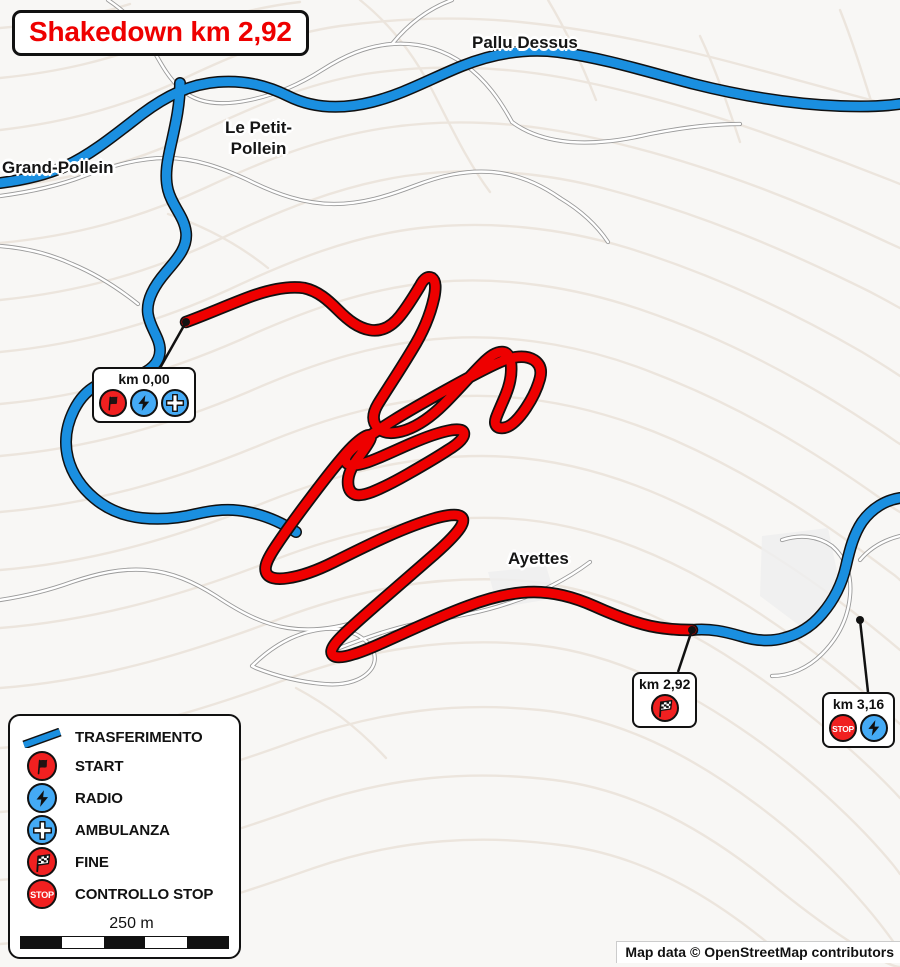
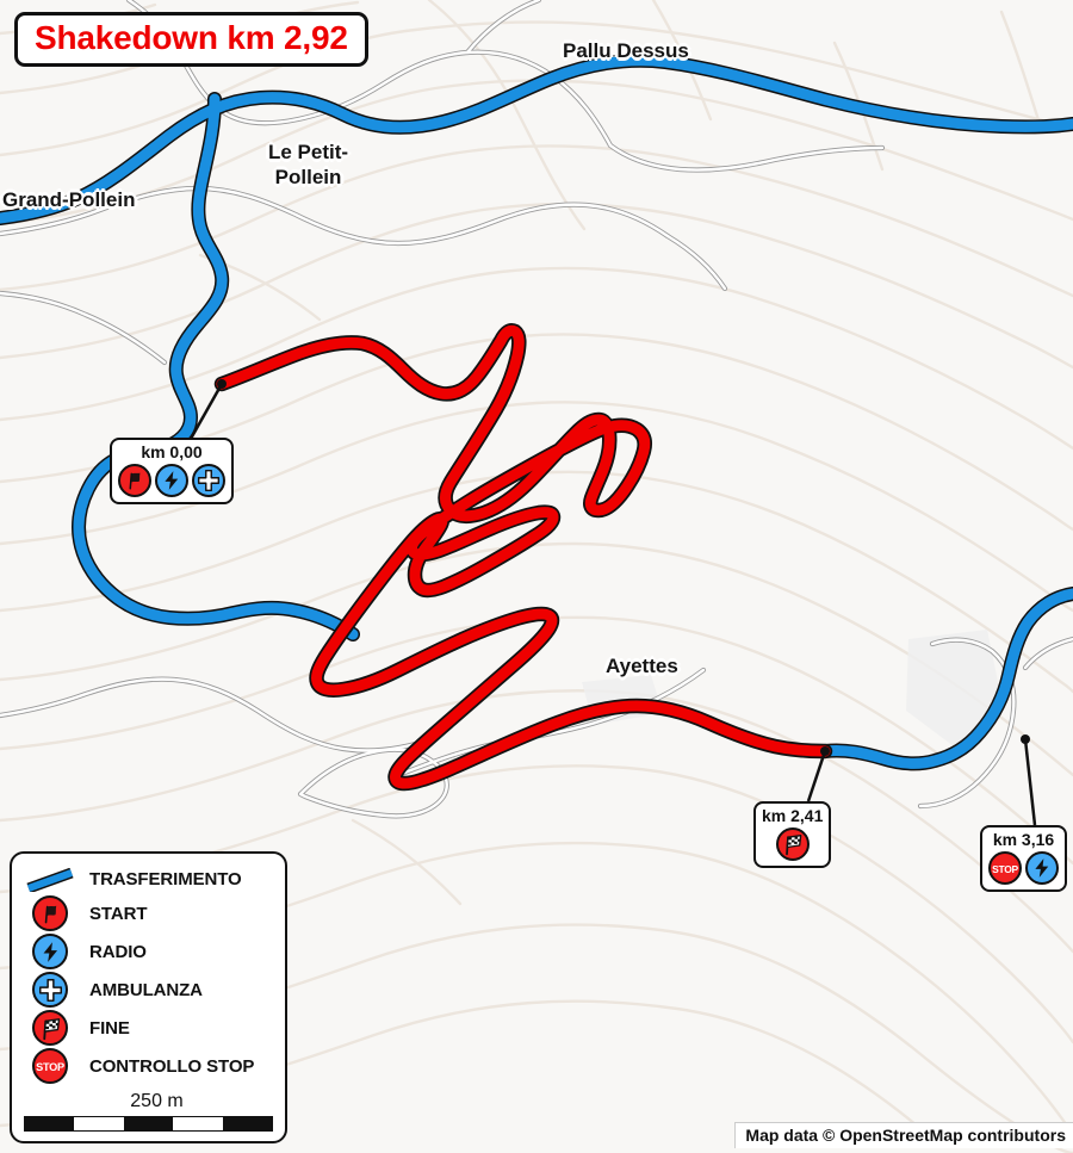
  Shakedown km 2,92
  Pallu Dessus
  Le Petit-
  Pollein
  Grand-Pollein
  Ayettes
  km 0,00
- km 2,92
+ km 2,41
  km 3,16
  STOP
  TRASFERIMENTO
  START
  RADIO
  AMBULANZA
  FINE
  STOP
  CONTROLLO STOP
  250 m
  Map data © OpenStreetMap contributors
